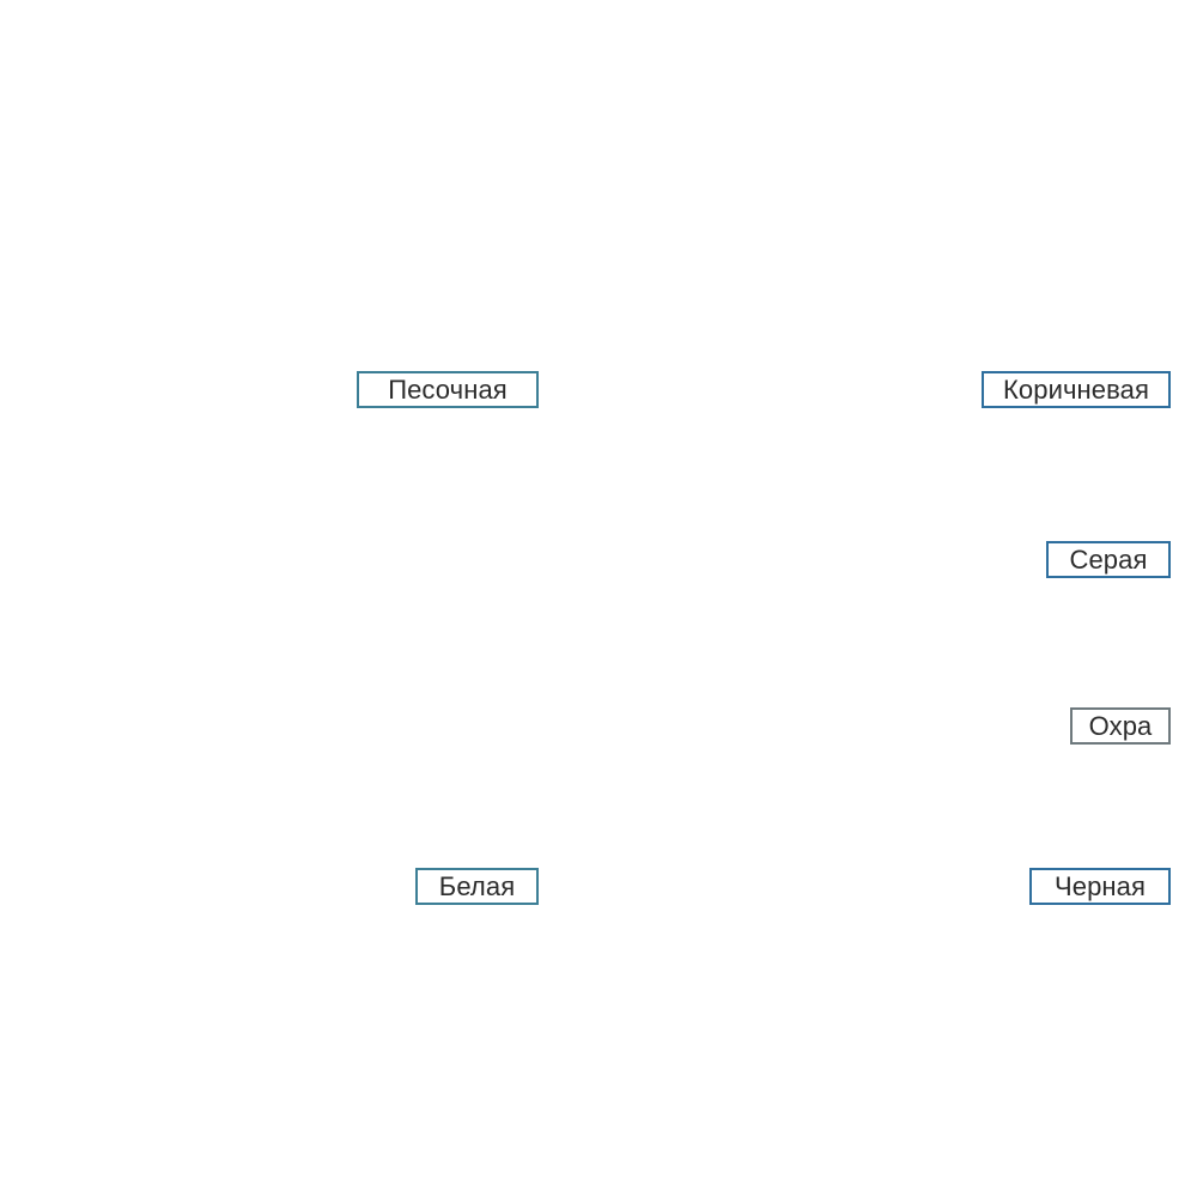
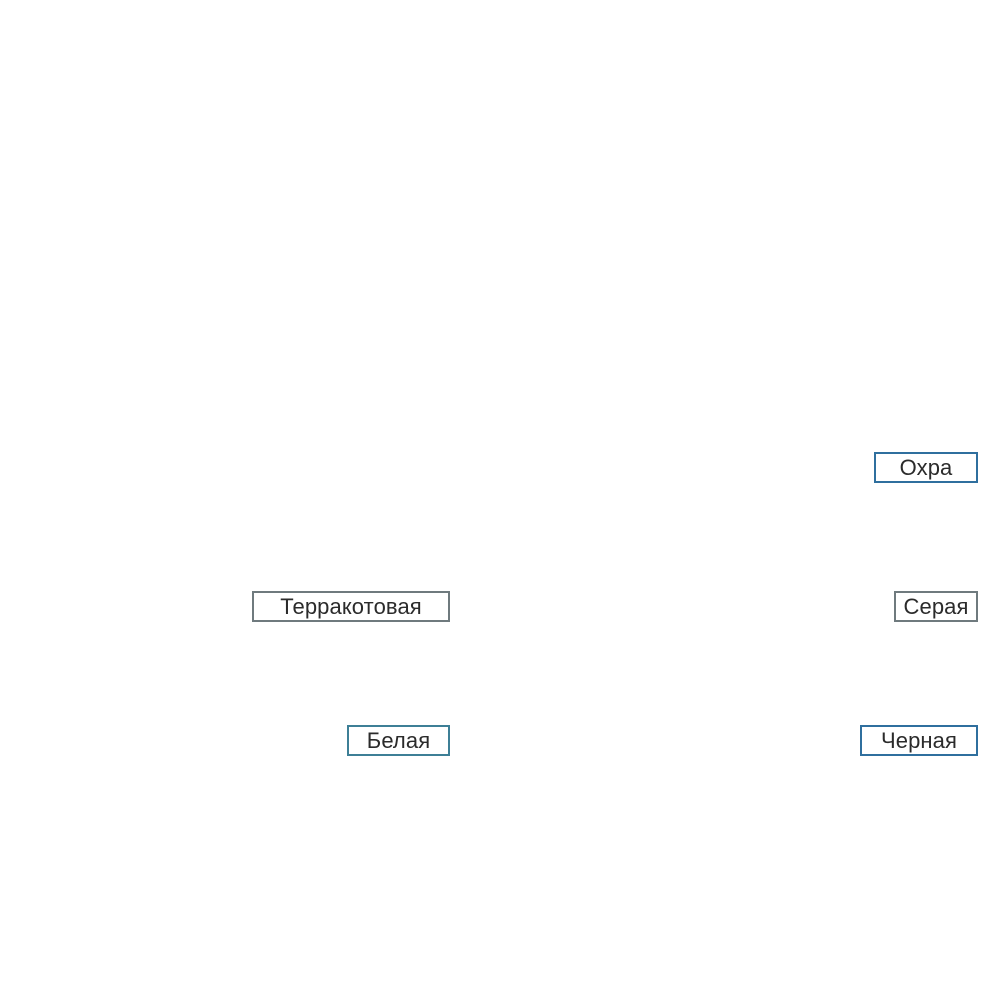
- Песочная
- Коричневая
- Серая
+ Охра
+ Терракотовая
- Охра
+ Серая
  Белая
  Черная
